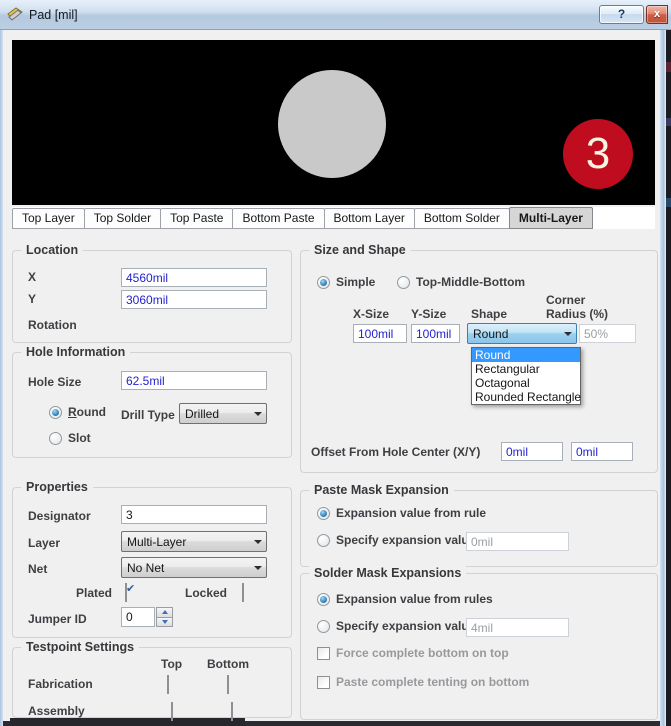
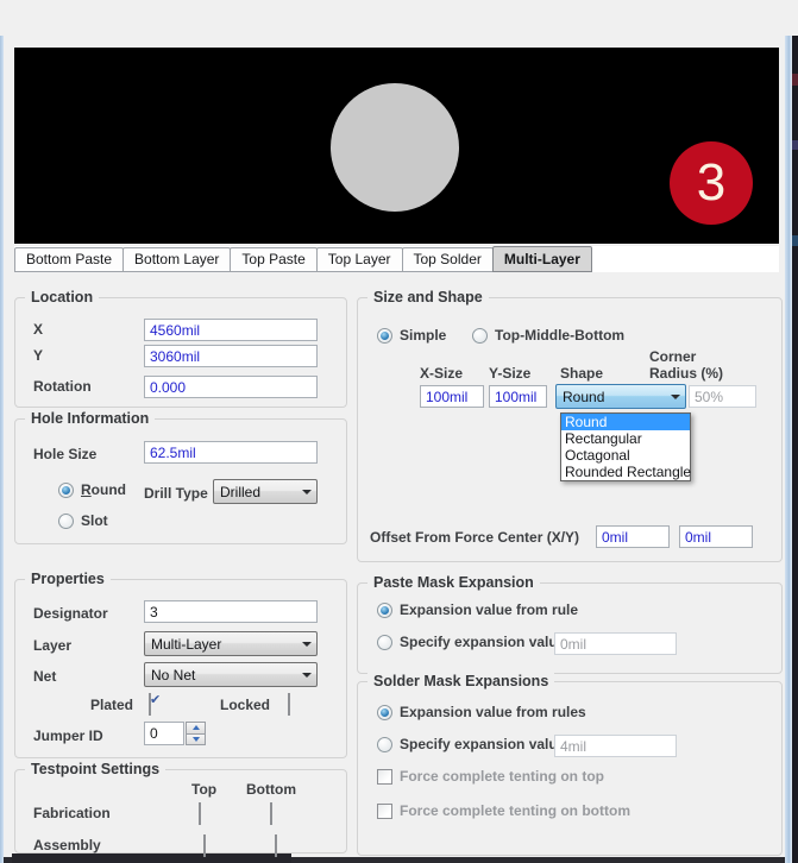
- Pad [mil]
- ?
- x
  3
- Top Layer
+ Bottom Paste
- Top Solder
+ Bottom Layer
  Top Paste
- Bottom Paste
+ Top Layer
- Bottom Layer
+ Top Solder
- Bottom Solder
  Multi-Layer
  Location
  X
  4560mil
  Y
  3060mil
  Rotation
+ 0.000
  Hole Information
  Hole Size
  62.5mil
  Round
  Drill Type
  Drilled
  Slot
  Properties
  Designator
  3
  Layer
  Multi-Layer
  Net
  No Net
  Plated
  Locked
  Jumper ID
  0
  Testpoint Settings
  Top
  Bottom
  Fabrication
  Assembly
  Size and Shape
  Simple
  Top-Middle-Bottom
  X-Size
  Y-Size
  Shape
  Corner
  Radius (%)
  100mil
  100mil
  Round
  50%
  Round
  Rectangular
  Octagonal
  Rounded Rectangle
- Offset From Hole Center (X/Y)
+ Offset From Force Center (X/Y)
  0mil
  0mil
  Paste Mask Expansion
  Expansion value from rule
  Specify expansion val
  0mil
  Solder Mask Expansions
  Expansion value from rules
  Specify expansion val
  4mil
- Force complete bottom on top
+ Force complete tenting on top
- Paste complete tenting on bottom
+ Force complete tenting on bottom
